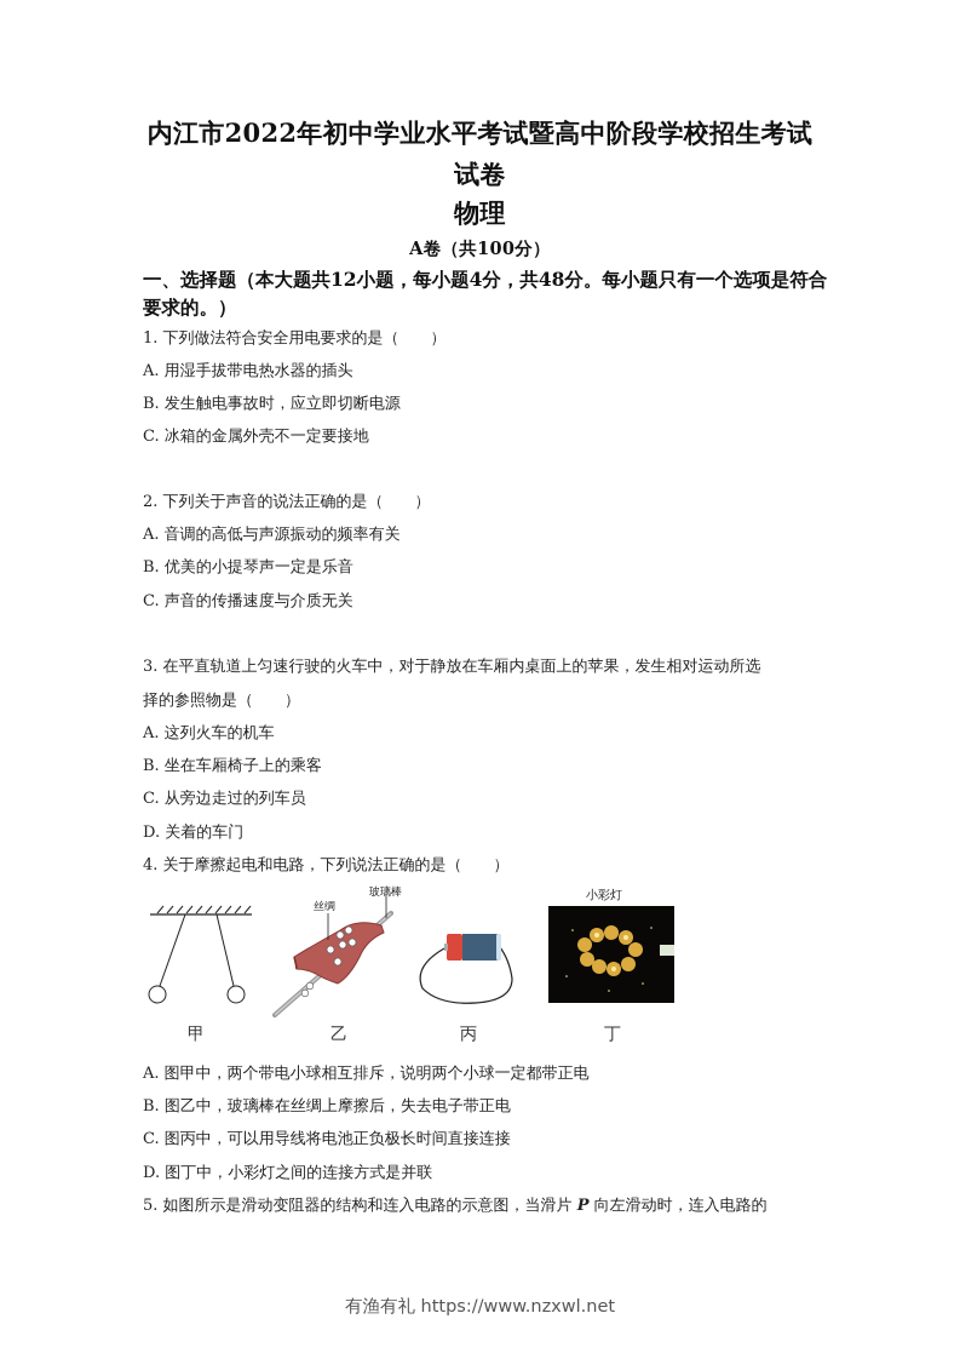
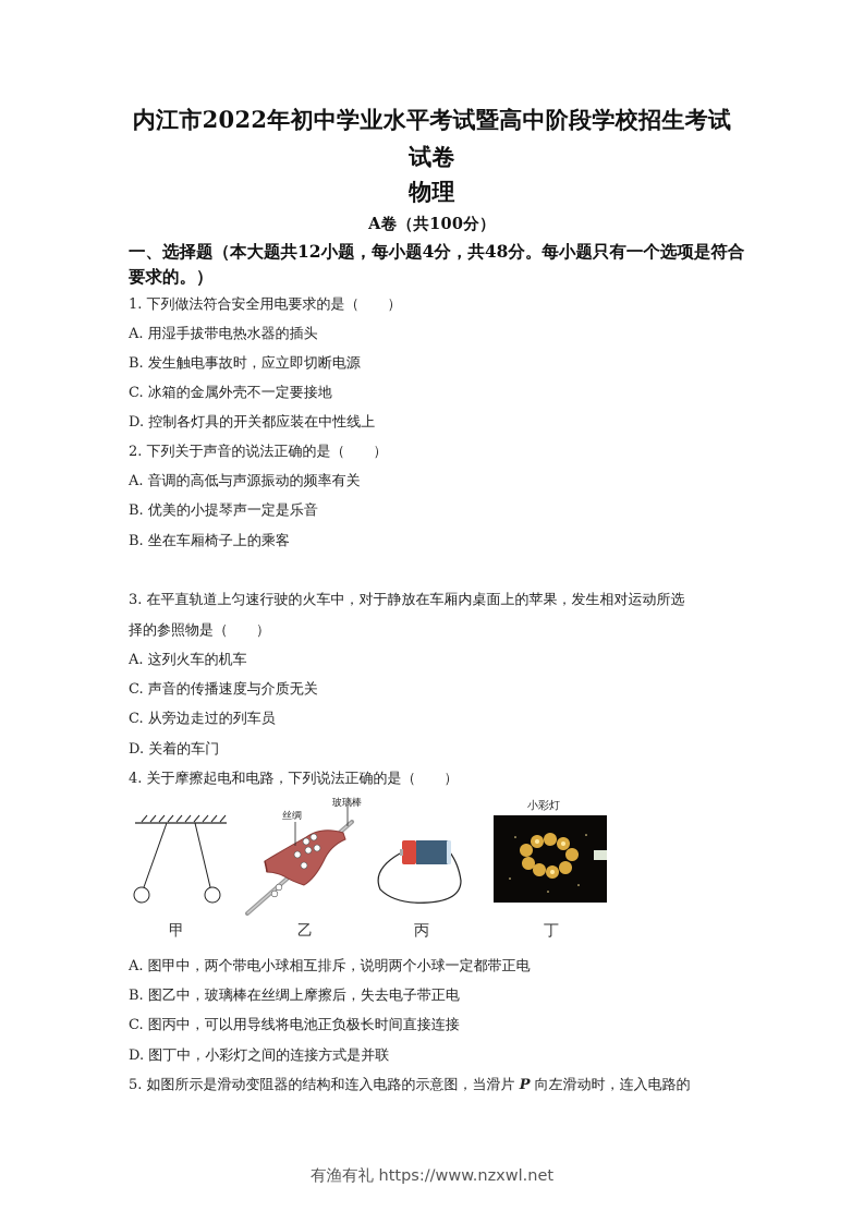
  内江市2022年初中学业水平考试暨高中阶段学校招生考试
  试卷
  物理
  A卷（共100分）
  一、选择题（本大题共12小题，每小题4分，共48分。每小题只有一个选项是符合要求的。）
  1. 下列做法符合安全用电要求的是（ ）
  A. 用湿手拔带电热水器的插头
  B. 发生触电事故时，应立即切断电源
  C. 冰箱的金属外壳不一定要接地
+ D. 控制各灯具的开关都应装在中性线上
  2. 下列关于声音的说法正确的是（ ）
  A. 音调的高低与声源振动的频率有关
  B. 优美的小提琴声一定是乐音
- C. 声音的传播速度与介质无关
+ B. 坐在车厢椅子上的乘客
  3. 在平直轨道上匀速行驶的火车中，对于静放在车厢内桌面上的苹果，发生相对运动所选
  择的参照物是（ ）
  A. 这列火车的机车
- B. 坐在车厢椅子上的乘客
+ C. 声音的传播速度与介质无关
  C. 从旁边走过的列车员
  D. 关着的车门
  4. 关于摩擦起电和电路，下列说法正确的是（ ）
  甲
  丝绸
  玻璃棒
  乙
  丙
  小彩灯
  丁
  A. 图甲中，两个带电小球相互排斥，说明两个小球一定都带正电
  B. 图乙中，玻璃棒在丝绸上摩擦后，失去电子带正电
  C. 图丙中，可以用导线将电池正负极长时间直接连接
  D. 图丁中，小彩灯之间的连接方式是并联
  5. 如图所示是滑动变阻器的结构和连入电路的示意图，当滑片 P 向左滑动时，连入电路的
  有渔有礼 https://www.nzxwl.net
